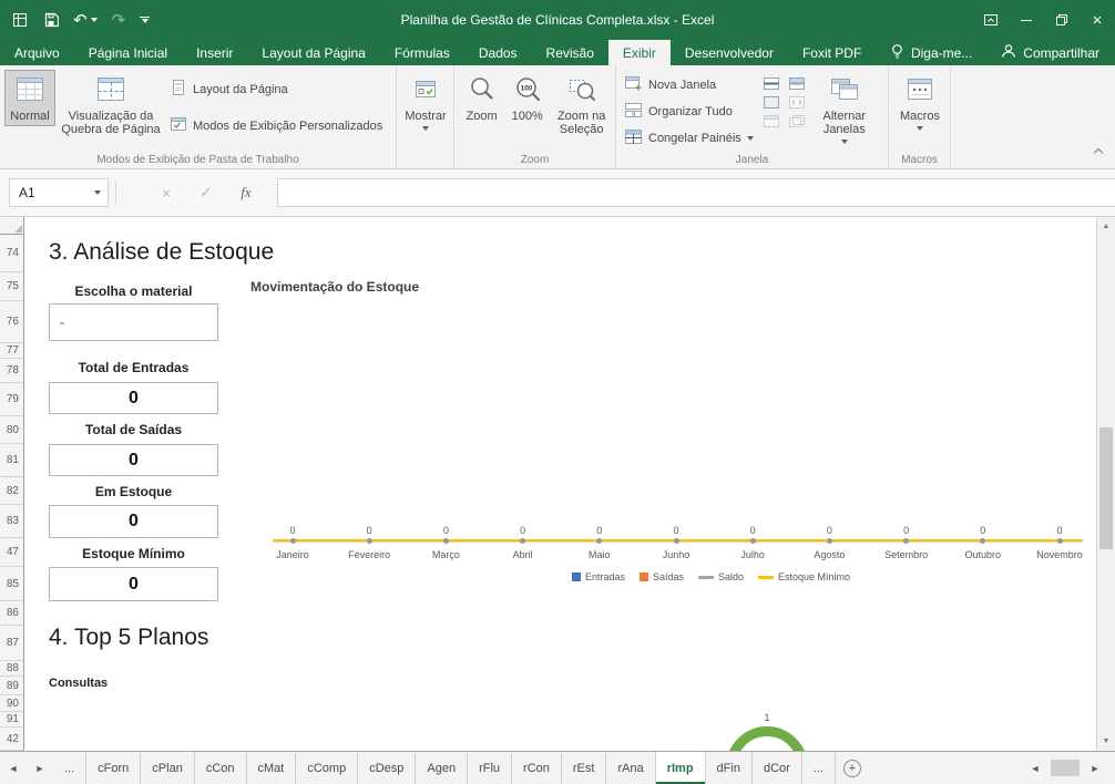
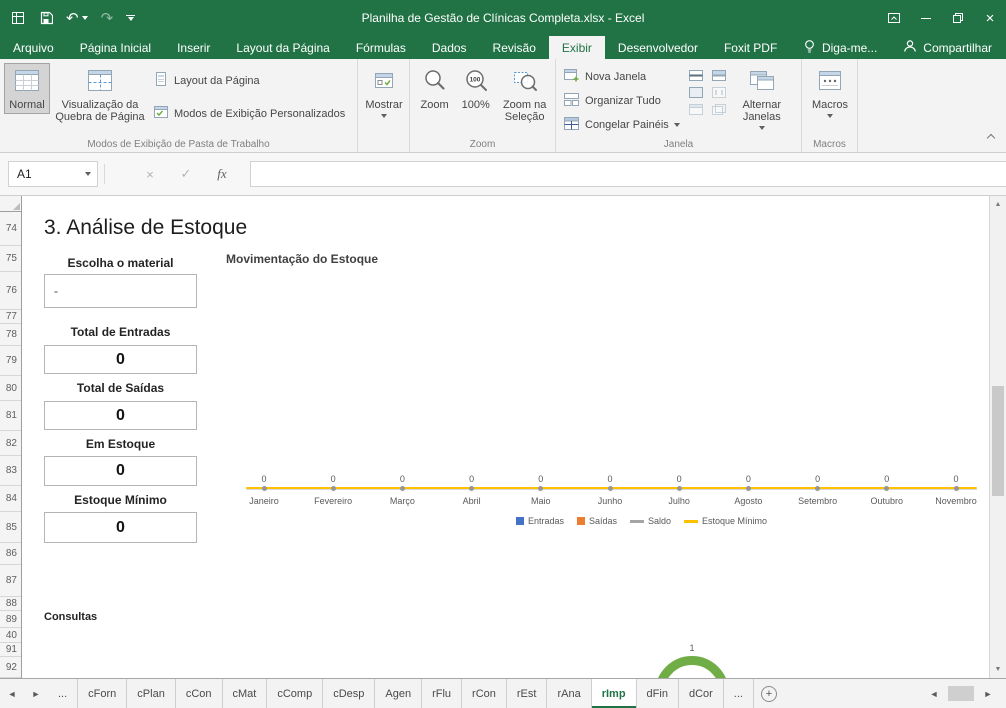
  ↶
  ↷
  Planilha de Gestão de Clínicas Completa.xlsx - Excel
  ×
  Arquivo
  Página Inicial
  Inserir
  Layout da Página
  Fórmulas
  Dados
  Revisão
  Exibir
  Desenvolvedor
  Foxit PDF
  Diga-me...
  Compartilhar
  Normal
  Visualização da Quebra de Página
  Layout da Página
  Modos de Exibição Personalizados
  Modos de Exibição de Pasta de Trabalho
  Mostrar
  Zoom
  100%
  Zoom na Seleção
  Zoom
  Nova Janela
  Organizar Tudo
  Congelar Painéis
  Alternar Janelas
  Janela
  Macros
  Macros
  A1
  ×
  ✓
  fx
  74
  75
  76
  77
  78
  79
  80
  81
  82
  83
- 47
+ 84
  85
  86
  87
  88
  89
- 90
+ 40
  91
- 42
+ 92
  3. Análise de Estoque
  Escolha o material
  -
  Total de Entradas
  0
  Total de Saídas
  0
  Em Estoque
  0
  Estoque Mínimo
  0
  Movimentação do Estoque
  Entradas
  Saídas
  Saldo
  Estoque Mínimo
  Janeiro
  0
  Fevereiro
  0
  Março
  0
  Abril
  0
  Maio
  0
  Junho
  0
  Julho
  0
  Agosto
  0
  Setembro
  0
  Outubro
  0
  Novembro
  0
- 4. Top 5 Planos
  Consultas
  1
  ◄
  ►
  ...
  cForn
  cPlan
  cCon
  cMat
  cComp
  cDesp
  Agen
  rFlu
  rCon
  rEst
  rAna
  rImp
  dFin
  dCor
  ...
  +
  ◄
  ►
